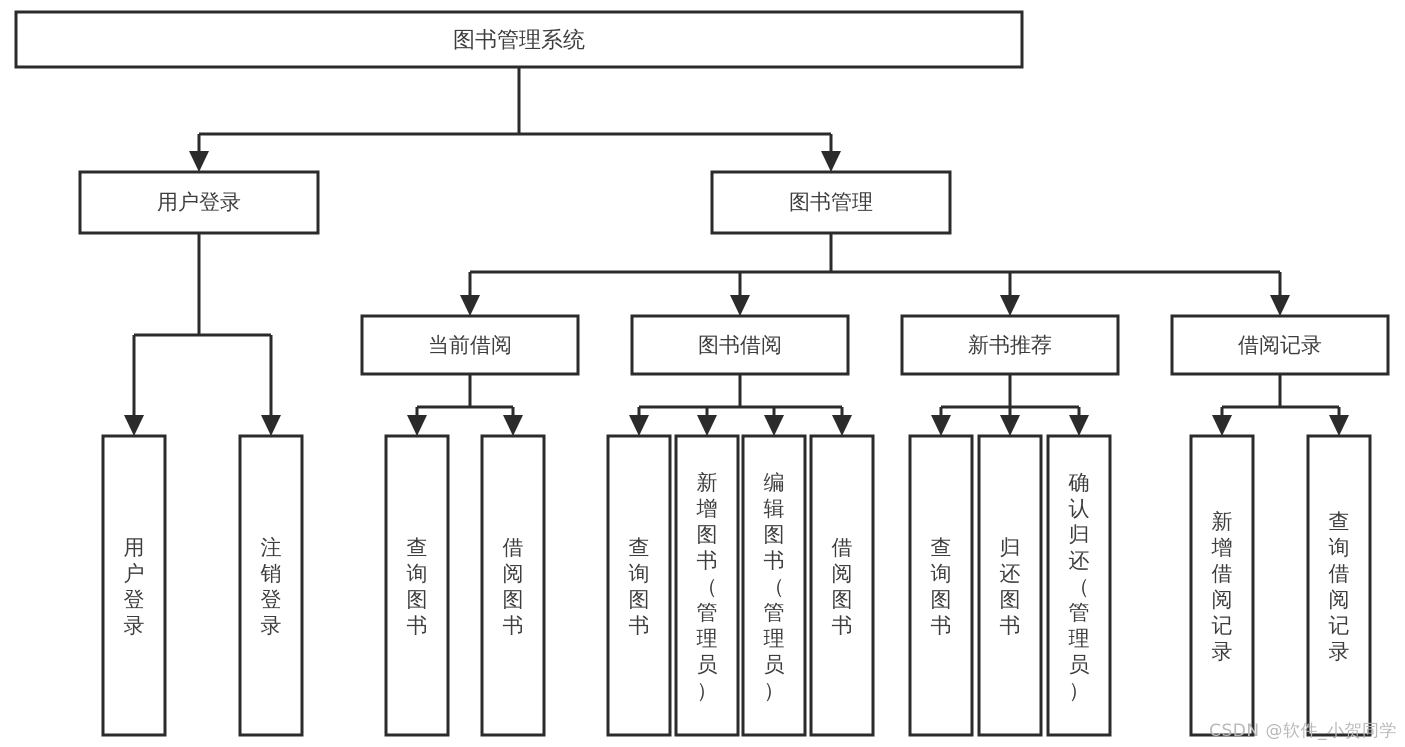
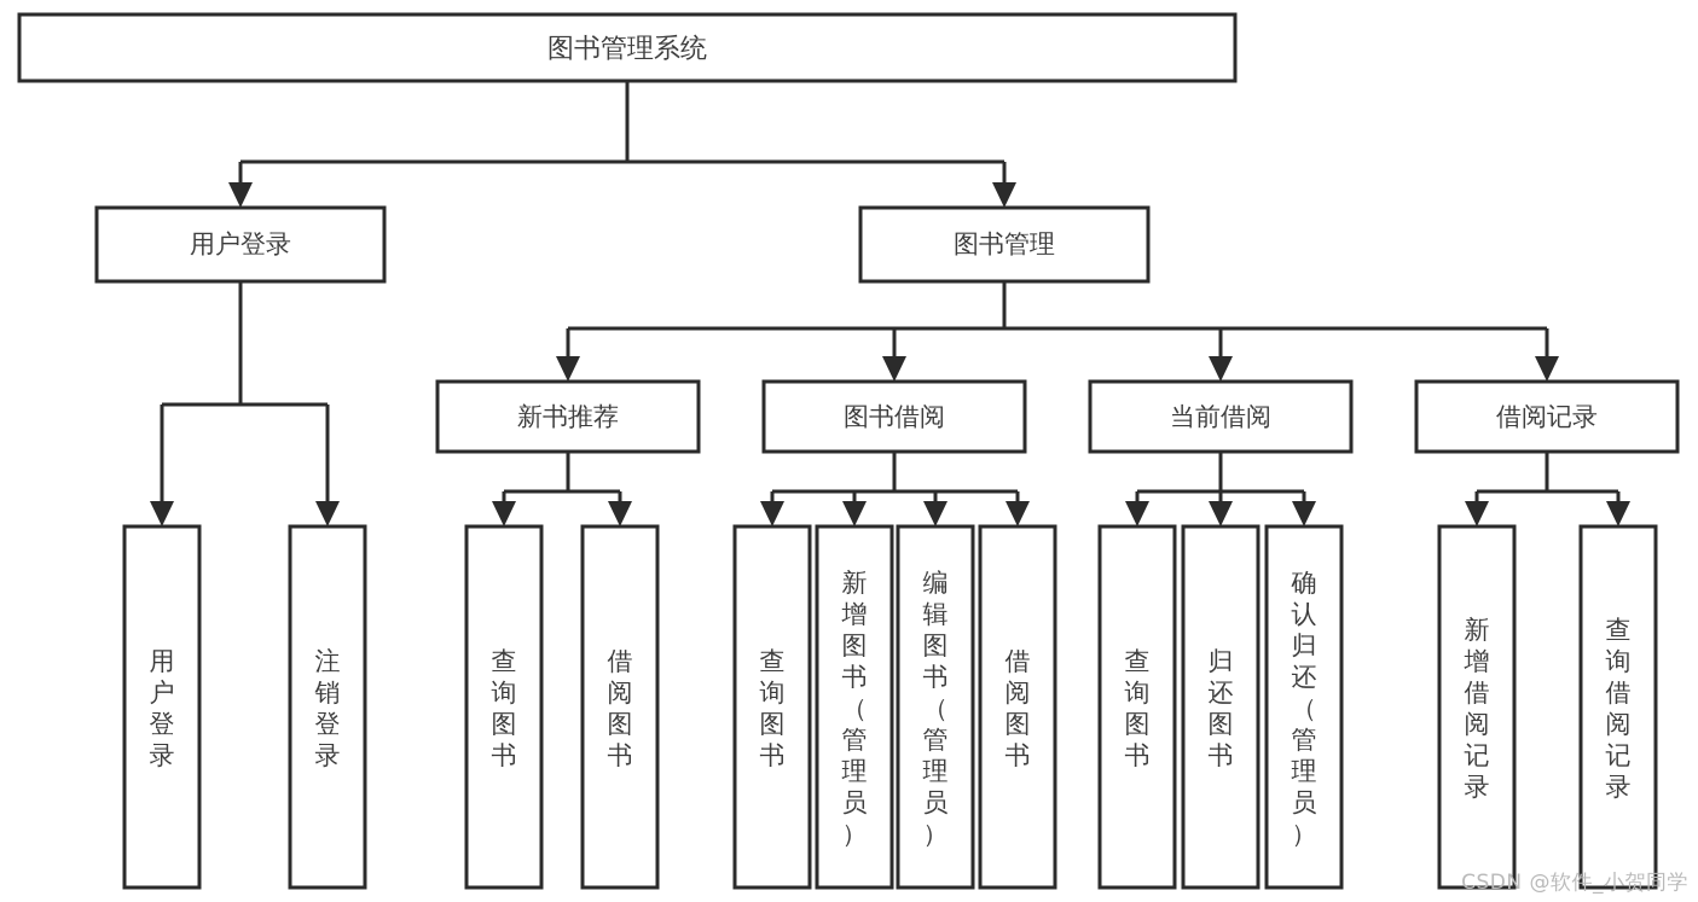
  图书管理系统
  用户登录
  图书管理
- 当前借阅
+ 新书推荐
  图书借阅
- 新书推荐
+ 当前借阅
  借阅记录
  用户登录
  注销登录
  查询图书
  借阅图书
  查询图书
  新增图书（管理员）
  编辑图书（管理员）
  借阅图书
  查询图书
  归还图书
  确认归还（管理员）
  新增借阅记录
  查询借阅记录
  CSDN @软件_小贺同学
